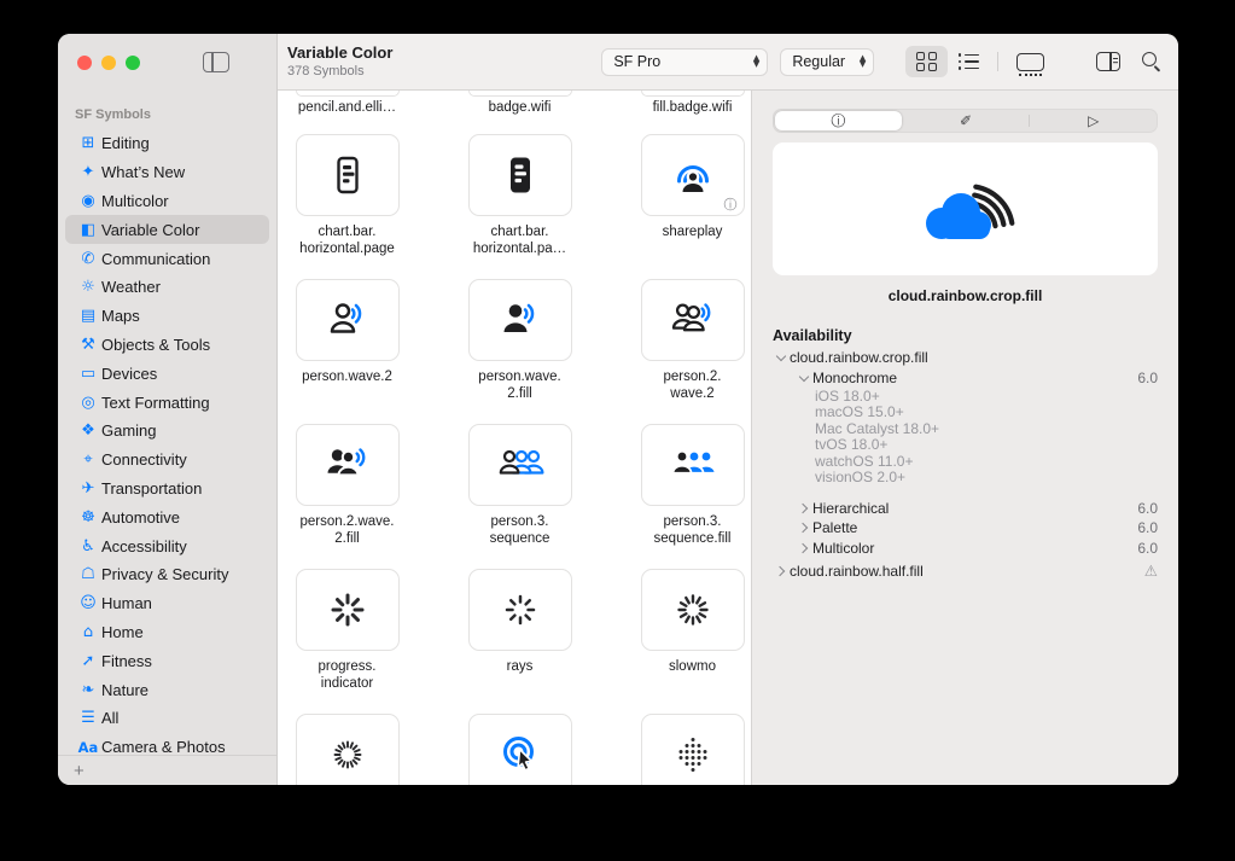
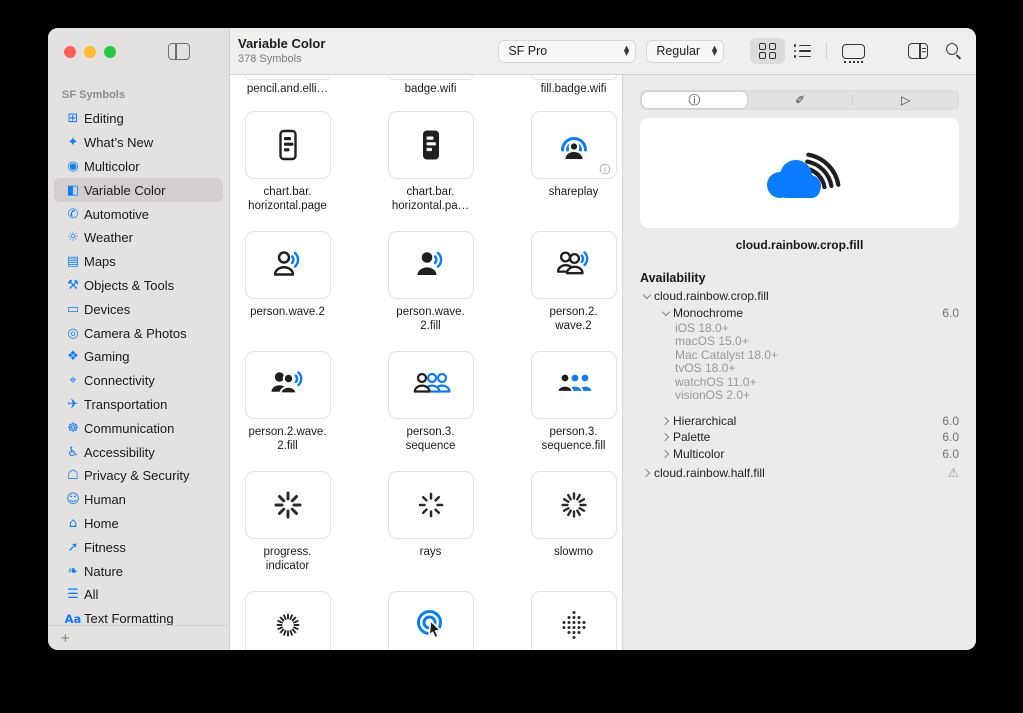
  SF Symbols
  ⊞
  Editing
  ✦
  What’s New
  ◉
  Multicolor
  ◧
  Variable Color
  ✆
- Communication
+ Automotive
  ☼
  Weather
  ▤
  Maps
  ⚒
  Objects & Tools
  ▭
  Devices
  ◎
- Text Formatting
+ Camera & Photos
  ❖
  Gaming
  ⌖
  Connectivity
  ✈
  Transportation
  ☸
- Automotive
+ Communication
  ♿
  Accessibility
  ☖
  Privacy & Security
  ☺
  Human
  ⌂
  Home
  ➚
  Fitness
  ❧
  Nature
  ☰
  All
  Aa
- Camera & Photos
+ Text Formatting
  +
  Variable Color
  378 Symbols
  SF Pro
  ▲
  ▼
  Regular
  ▲
  ▼
  pencil.and.elli…
  badge.wifi
  fill.badge.wifi
  chart.bar.
  horizontal.page
  chart.bar.
  horizontal.pa…
  ⓘ
  shareplay
  person.wave.2
  person.wave.
  2.fill
  person.2.
  wave.2
  person.2.wave.
  2.fill
  person.3.
  sequence
  person.3.
  sequence.fill
  progress.
  indicator
  rays
  slowmo
  ⓘ
  ✐
  ▷
  cloud.rainbow.crop.fill
  Availability
  cloud.rainbow.crop.fill
  Monochrome
  6.0
  iOS 18.0+
  macOS 15.0+
  Mac Catalyst 18.0+
  tvOS 18.0+
  watchOS 11.0+
  visionOS 2.0+
  Hierarchical
  6.0
  Palette
  6.0
  Multicolor
  6.0
  cloud.rainbow.half.fill
  ⚠
